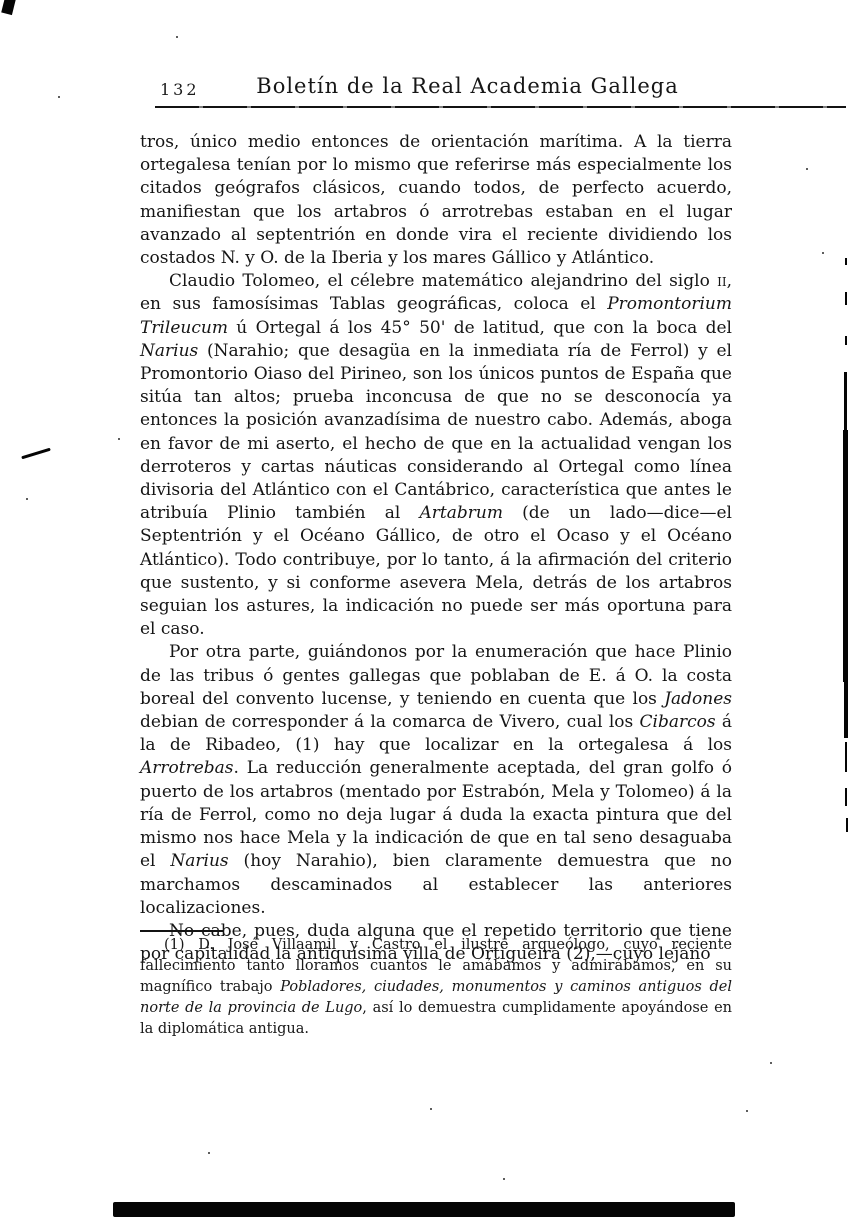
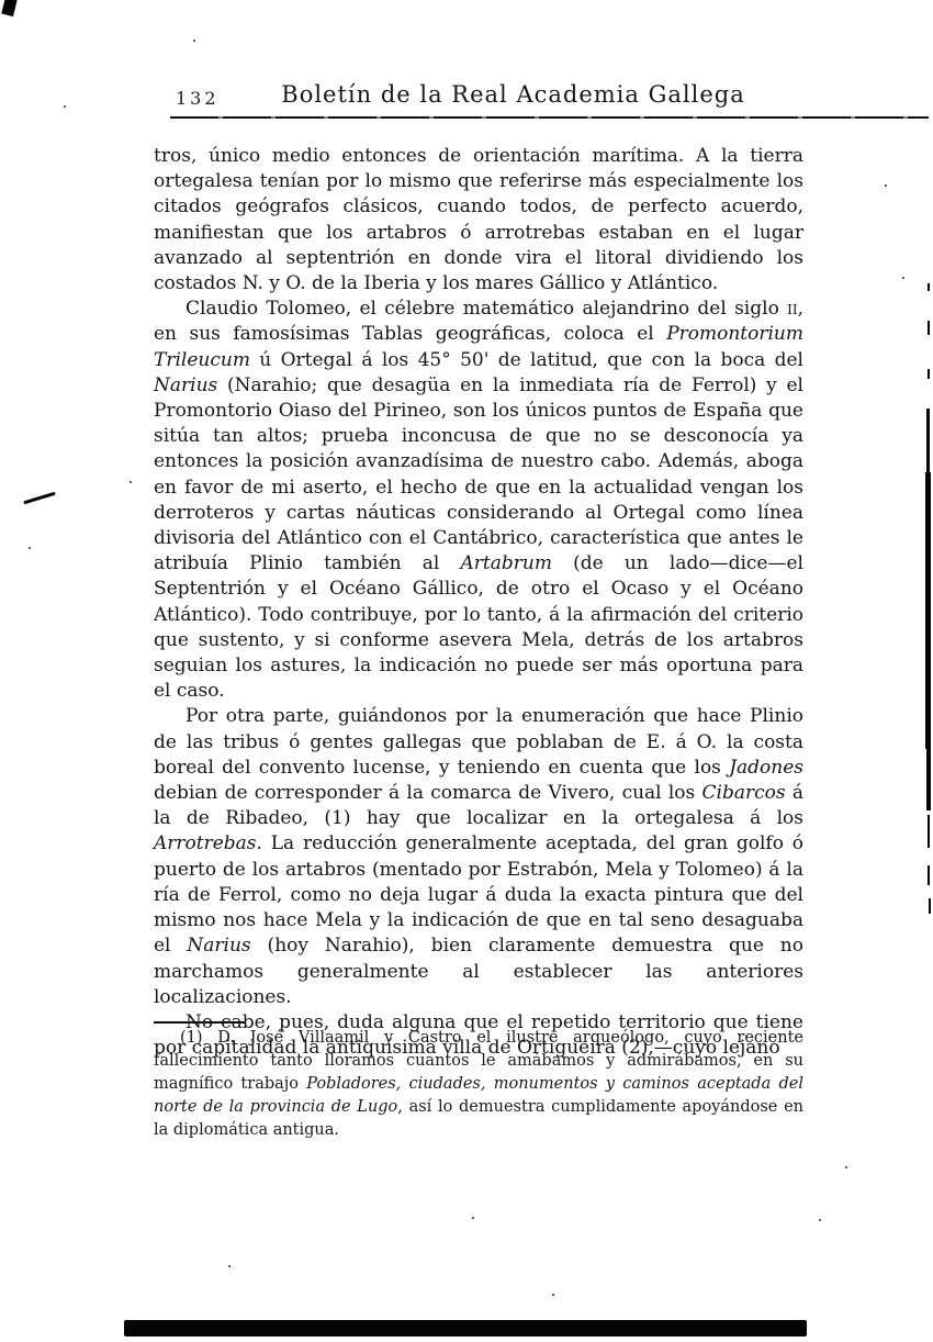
  132
  Boletín de la Real Academia Gallega
- tros, único medio entonces de orientación marítima. A la tierra ortegalesa tenían por lo mismo que referirse más especialmente los citados geógrafos clásicos, cuando todos, de perfecto acuerdo, manifiestan que los artabros ó arrotrebas estaban en el lugar avanzado al septentrión en donde vira el reciente dividiendo los costados N. y O. de la Iberia y los mares Gállico y Atlántico.
+ tros, único medio entonces de orientación marítima. A la tierra ortegalesa tenían por lo mismo que referirse más especialmente los citados geógrafos clásicos, cuando todos, de perfecto acuerdo, manifiestan que los artabros ó arrotrebas estaban en el lugar avanzado al septentrión en donde vira el litoral dividiendo los costados N. y O. de la Iberia y los mares Gállico y Atlántico.
  Claudio Tolomeo, el célebre matemático alejandrino del siglo ii, en sus famosísimas Tablas geográficas, coloca el Promontorium Trileucum ú Ortegal á los 45° 50' de latitud, que con la boca del Narius (Narahio; que desagüa en la inmediata ría de Ferrol) y el Promontorio Oiaso del Pirineo, son los únicos puntos de España que sitúa tan altos; prueba inconcusa de que no se desconocía ya entonces la posición avanzadísima de nuestro cabo. Además, aboga en favor de mi aserto, el hecho de que en la actualidad vengan los derroteros y cartas náuticas considerando al Ortegal como línea divisoria del Atlántico con el Cantábrico, característica que antes le atribuía Plinio también al Artabrum (de un lado—dice—el Septentrión y el Océano Gállico, de otro el Ocaso y el Océano Atlántico). Todo contribuye, por lo tanto, á la afirmación del criterio que sustento, y si conforme asevera Mela, detrás de los artabros seguian los astures, la indicación no puede ser más oportuna para el caso.
- Por otra parte, guiándonos por la enumeración que hace Plinio de las tribus ó gentes gallegas que poblaban de E. á O. la costa boreal del convento lucense, y teniendo en cuenta que los Jadones debian de corresponder á la comarca de Vivero, cual los Cibarcos á la de Ribadeo, (1) hay que localizar en la ortegalesa á los Arrotrebas. La reducción generalmente aceptada, del gran golfo ó puerto de los artabros (mentado por Estrabón, Mela y Tolomeo) á la ría de Ferrol, como no deja lugar á duda la exacta pintura que del mismo nos hace Mela y la indicación de que en tal seno desaguaba el Narius (hoy Narahio), bien claramente demuestra que no marchamos descaminados al establecer las anteriores localizaciones.
+ Por otra parte, guiándonos por la enumeración que hace Plinio de las tribus ó gentes gallegas que poblaban de E. á O. la costa boreal del convento lucense, y teniendo en cuenta que los Jadones debian de corresponder á la comarca de Vivero, cual los Cibarcos á la de Ribadeo, (1) hay que localizar en la ortegalesa á los Arrotrebas. La reducción generalmente aceptada, del gran golfo ó puerto de los artabros (mentado por Estrabón, Mela y Tolomeo) á la ría de Ferrol, como no deja lugar á duda la exacta pintura que del mismo nos hace Mela y la indicación de que en tal seno desaguaba el Narius (hoy Narahio), bien claramente demuestra que no marchamos generalmente al establecer las anteriores localizaciones.
  be, pues, duda alguna que el repetido territorio que tiene por capitalidad la antiquísima villa de Ortigueira (2),—cuyo lejano
- (1) D. José Villaamil y Castro el ilustre arqueólogo, cuyo reciente fallecimiento tanto lloramos cuantos le amábamos y admirábamos, en su magnífico trabajo Pobladores, ciudades, monumentos y caminos antiguos del norte de la provincia de Lugo, así lo demuestra cumplidamente apoyándose en la diplomática antigua.
+ (1) D. José Villaamil y Castro el ilustre arqueólogo, cuyo reciente fallecimiento tanto lloramos cuantos le amábamos y admirábamos, en su magnífico trabajo Pobladores, ciudades, monumentos y caminos aceptada del norte de la provincia de Lugo, así lo demuestra cumplidamente apoyándose en la diplomática antigua.
